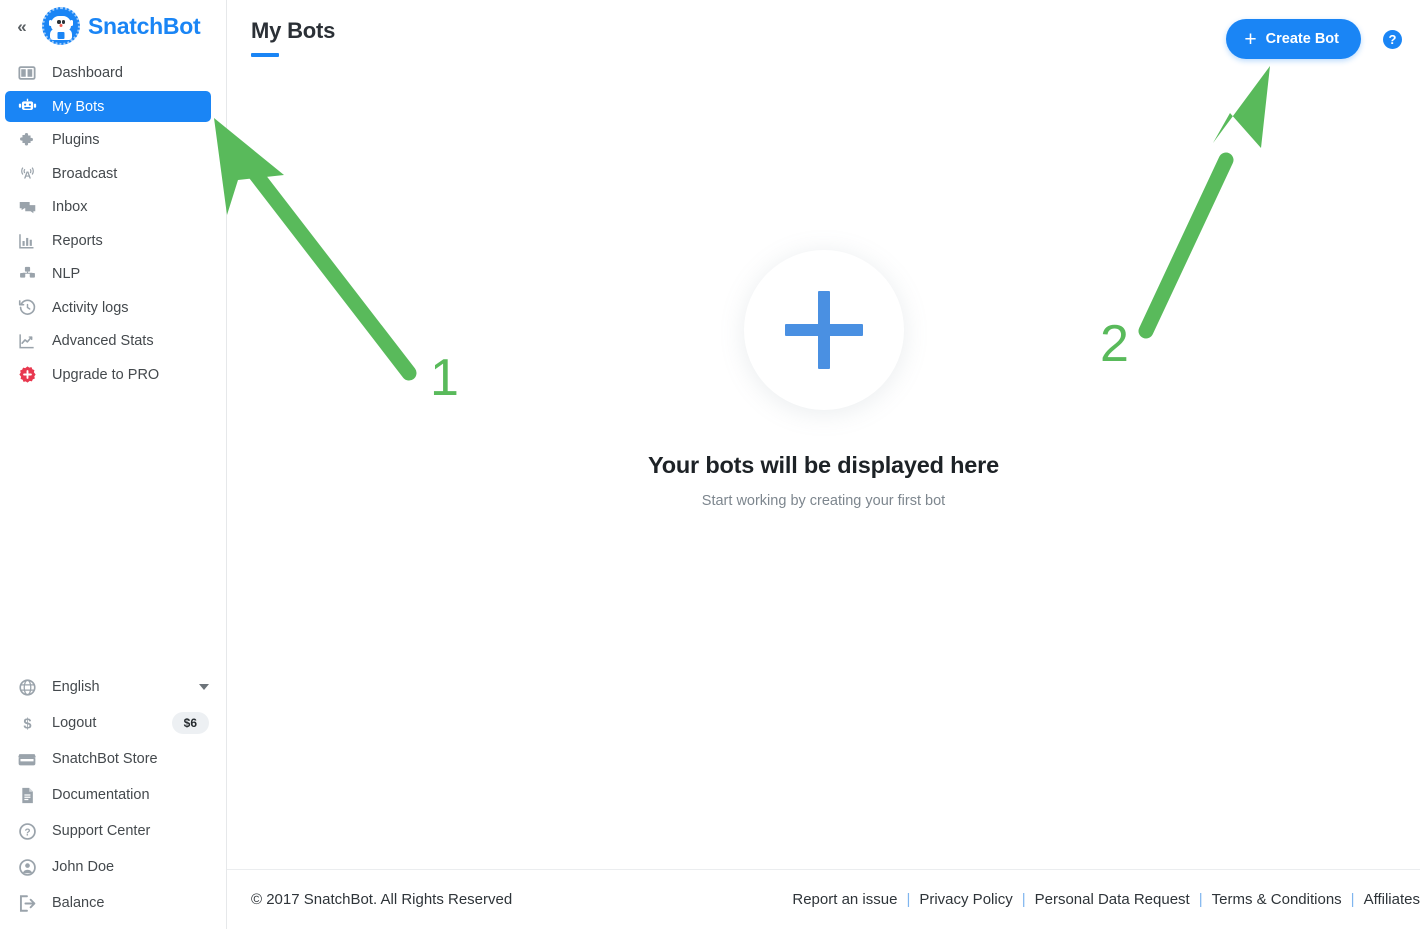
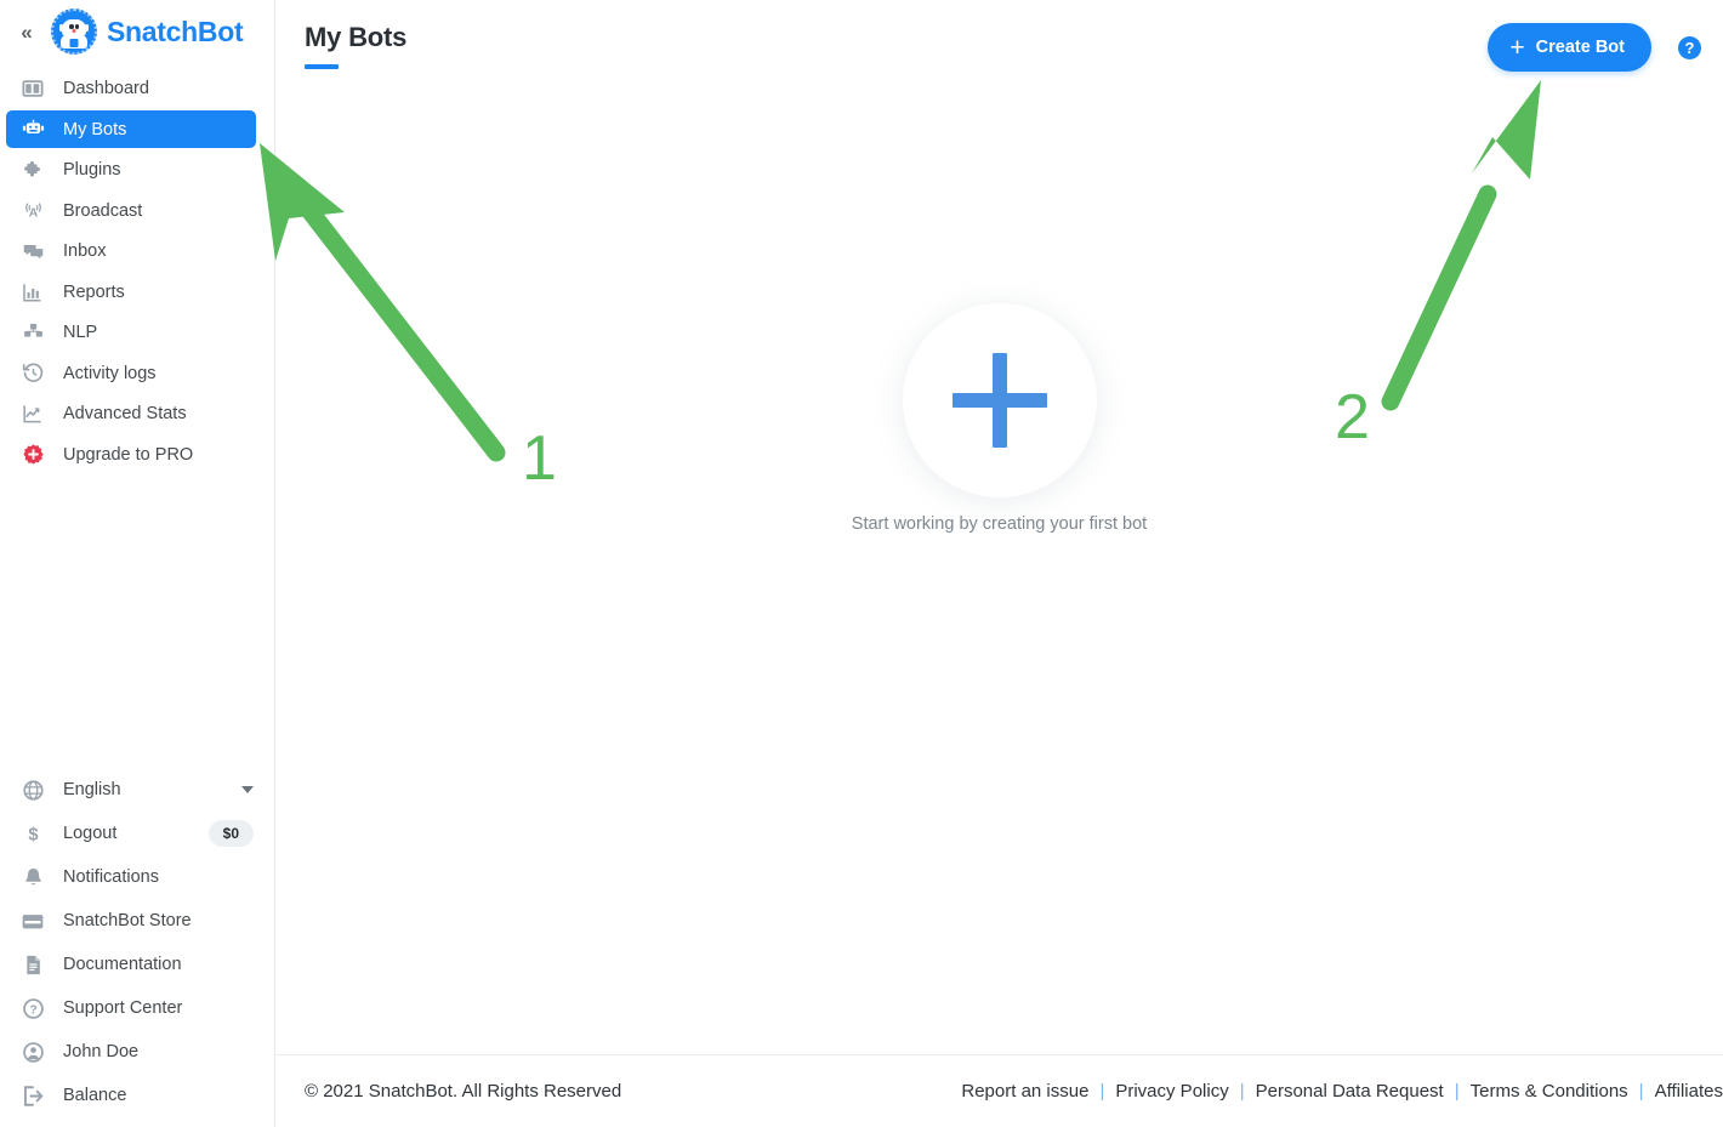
  «
  SnatchBot
  Dashboard
  My Bots
  Plugins
  A
  Broadcast
  Inbox
  Reports
  NLP
  Activity logs
  Advanced Stats
  Upgrade to PRO
  English
  $
  Logout
- $6
+ $0
+ Notifications
  SnatchBot Store
  Documentation
  ?
  Support Center
  John Doe
  Balance
  My Bots
  +
  Create Bot
  ?
- Your bots will be displayed here
  Start working by creating your first bot
- © 2017 SnatchBot. All Rights Reserved
+ © 2021 SnatchBot. All Rights Reserved
  Report an issue
  |
  Privacy Policy
  |
  Personal Data Request
  |
  Terms & Conditions
  |
  Affiliates
  1
  2
